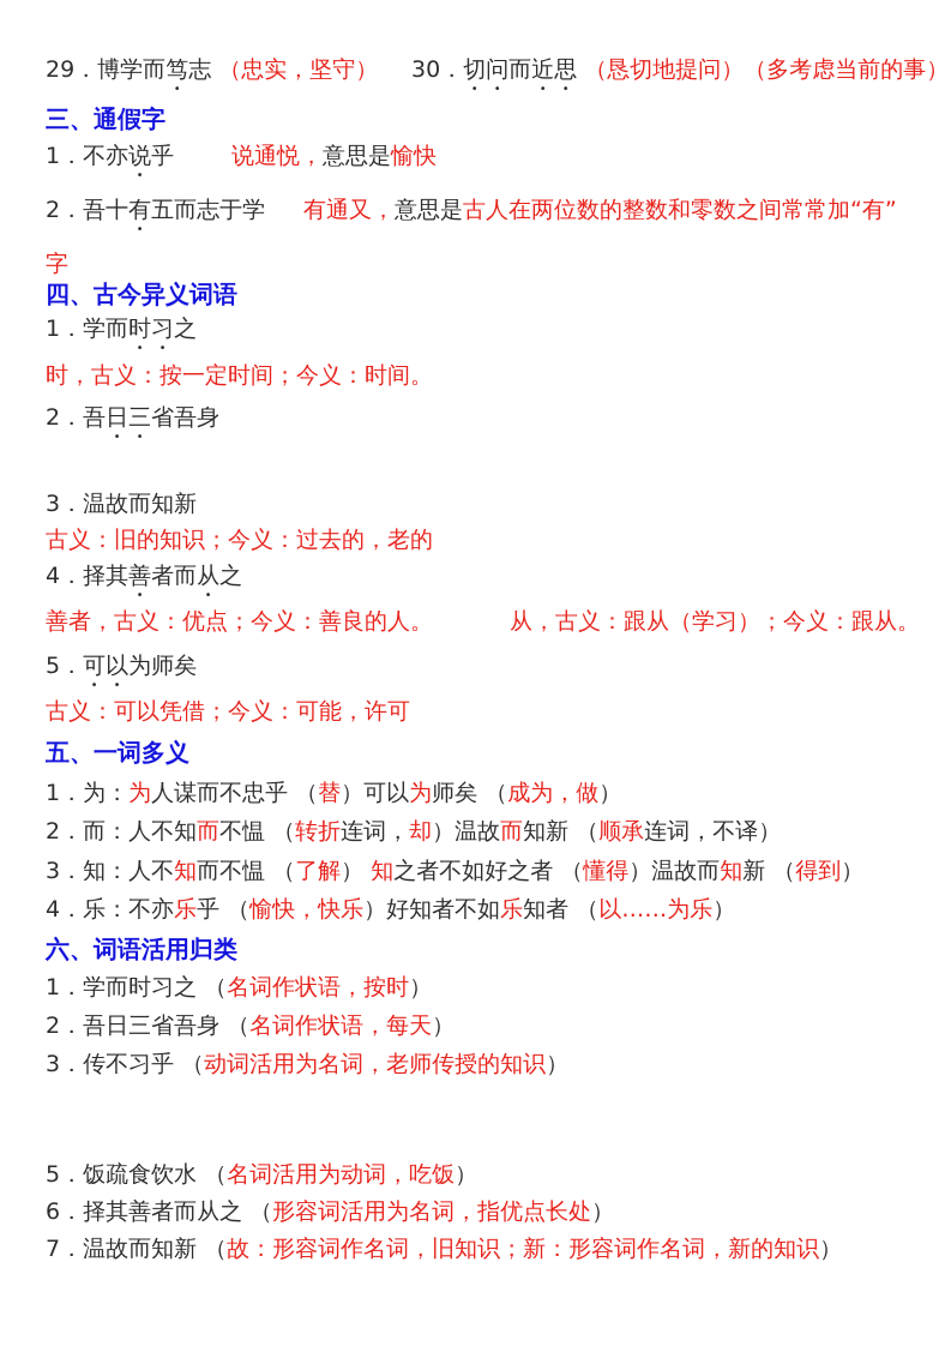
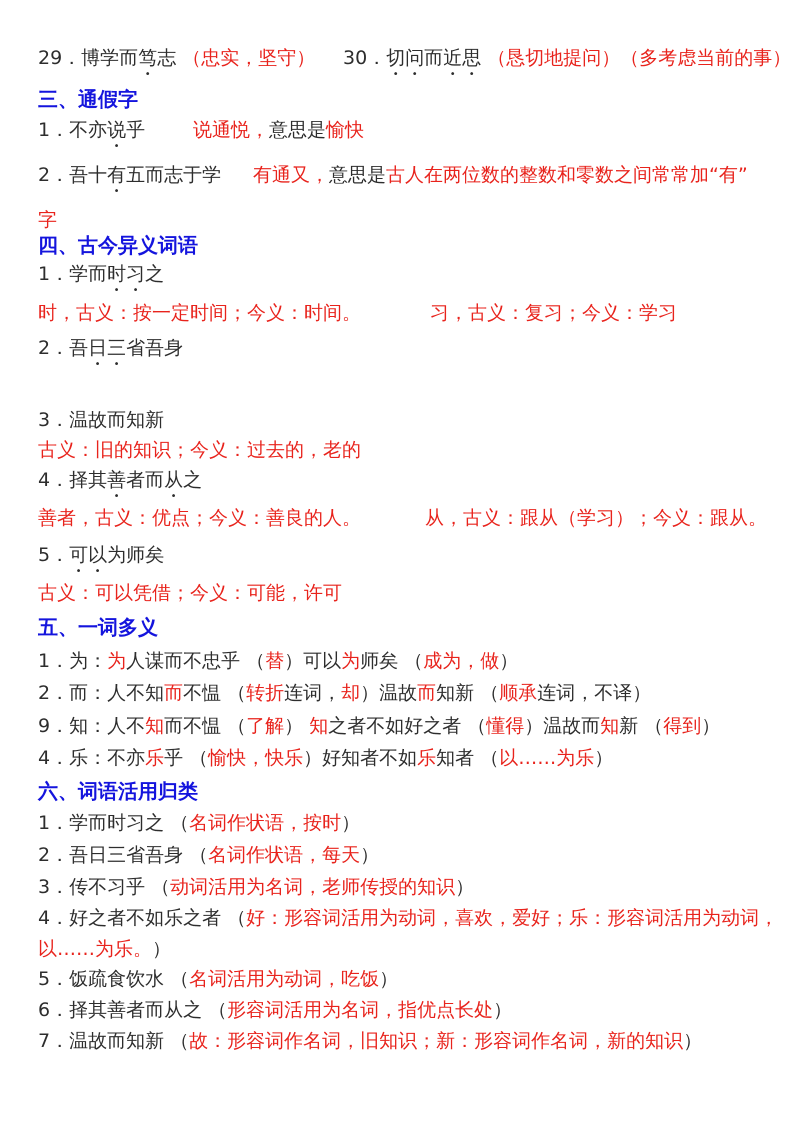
  29．博学而笃志 （忠实，坚守）
  30．切问而近思 （恳切地提问）（多考虑当前的事）
  三、通假字
  1．不亦说乎
  说通悦，意思是愉快
  2．吾十有五而志于学
  有通又，意思是古人在两位数的整数和零数之间常常加“有”
  字
  四、古今异义词语
  1．学而时习之
  时，古义：按一定时间；今义：时间。
+ 习，古义：复习；今义：学习
  2．吾日三省吾身
  3．温故而知新
  古义：旧的知识；今义：过去的，老的
  4．择其善者而从之
  善者，古义：优点；今义：善良的人。
  从，古义：跟从（学习）；今义：跟从。
  5．可以为师矣
  古义：可以凭借；今义：可能，许可
  五、一词多义
  1．为：为人谋而不忠乎 （替）可以为师矣 （成为，做）
  2．而：人不知而不愠 （转折连词，却）温故而知新 （顺承连词，不译）
- 3．知：人不知而不愠 （了解） 知之者不如好之者 （懂得）温故而知新 （得到）
+ 9．知：人不知而不愠 （了解） 知之者不如好之者 （懂得）温故而知新 （得到）
  4．乐：不亦乐乎 （愉快，快乐）好知者不如乐知者 （以……为乐）
  六、词语活用归类
  1．学而时习之 （名词作状语，按时）
  2．吾日三省吾身 （名词作状语，每天）
  3．传不习乎 （动词活用为名词，老师传授的知识）
+ 4．好之者不如乐之者 （好：形容词活用为动词，喜欢，爱好；乐：形容词活用为动词，
+ 以……为乐。）
  5．饭疏食饮水 （名词活用为动词，吃饭）
  6．择其善者而从之 （形容词活用为名词，指优点长处）
  7．温故而知新 （故：形容词作名词，旧知识；新：形容词作名词，新的知识）
